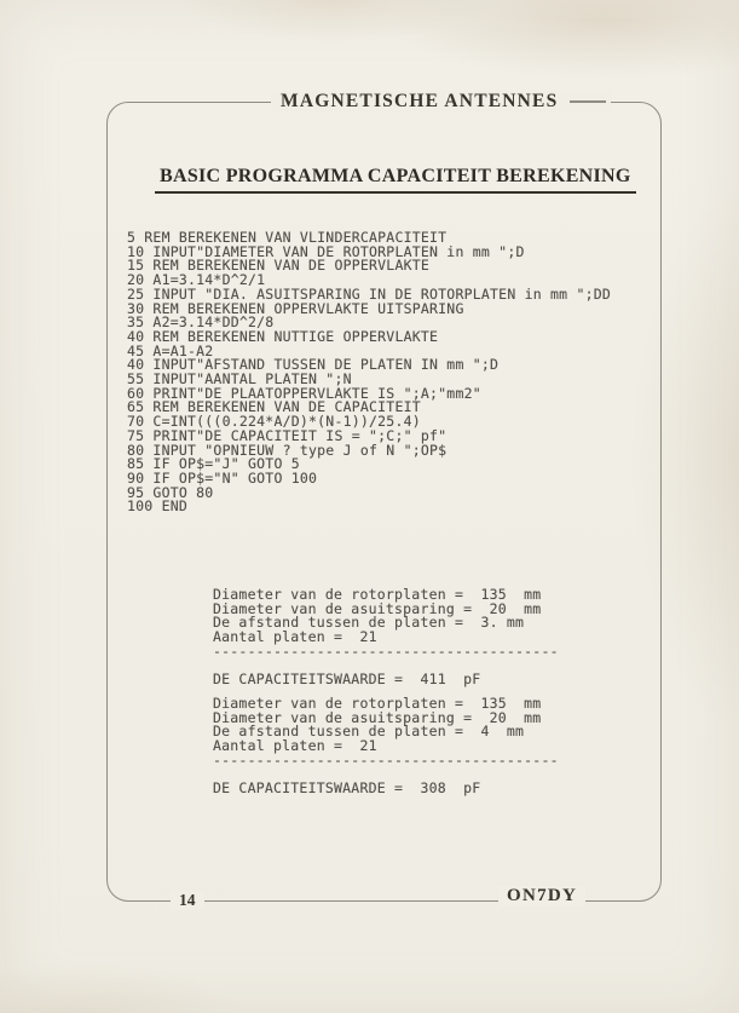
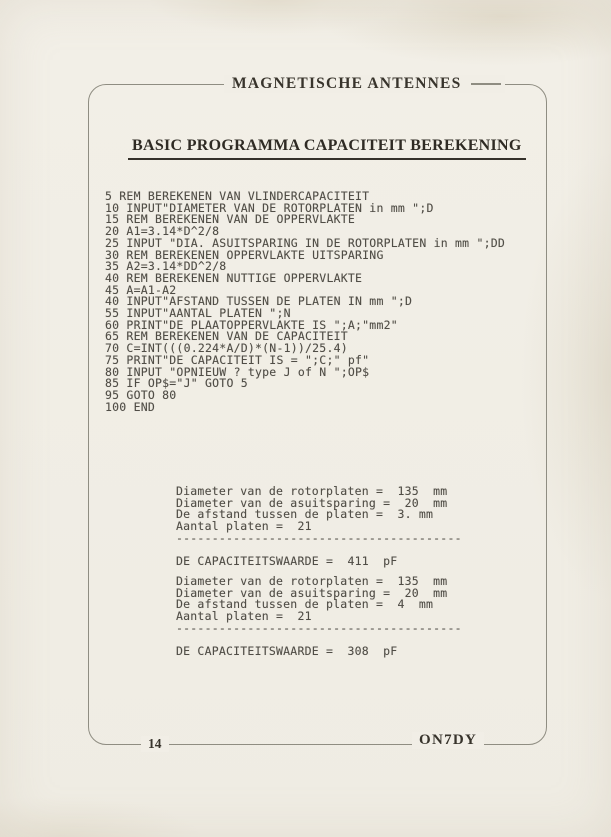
  MAGNETISCHE ANTENNES
  BASIC PROGRAMMA CAPACITEIT BEREKENING
  5 REM BEREKENEN VAN VLINDERCAPACITEIT
  10 INPUT"DIAMETER VAN DE ROTORPLATEN in mm ";D
  15 REM BEREKENEN VAN DE OPPERVLAKTE
- 20 A1=3.14*D^2/1
+ 20 A1=3.14*D^2/8
  25 INPUT "DIA. ASUITSPARING IN DE ROTORPLATEN in mm ";DD
  30 REM BEREKENEN OPPERVLAKTE UITSPARING
  35 A2=3.14*DD^2/8
  40 REM BEREKENEN NUTTIGE OPPERVLAKTE
  45 A=A1-A2
  40 INPUT"AFSTAND TUSSEN DE PLATEN IN mm ";D
  55 INPUT"AANTAL PLATEN ";N
  60 PRINT"DE PLAATOPPERVLAKTE IS ";A;"mm2"
  65 REM BEREKENEN VAN DE CAPACITEIT
  70 C=INT(((0.224*A/D)*(N-1))/25.4)
  75 PRINT"DE CAPACITEIT IS = ";C;" pf"
  80 INPUT "OPNIEUW ? type J of N ";OP$
  85 IF OP$="J" GOTO 5
- 90 IF OP$="N" GOTO 100
  95 GOTO 80
  100 END
  Diameter van de rotorplaten = 135 mm
  Diameter van de asuitsparing = 20 mm
  De afstand tussen de platen = 3. mm
  Aantal platen = 21
  ----------------------------------------
  DE CAPACITEITSWAARDE = 411 pF
  Diameter van de rotorplaten = 135 mm
  Diameter van de asuitsparing = 20 mm
  De afstand tussen de platen = 4 mm
  Aantal platen = 21
  ----------------------------------------
  DE CAPACITEITSWAARDE = 308 pF
  14
  ON7DY
